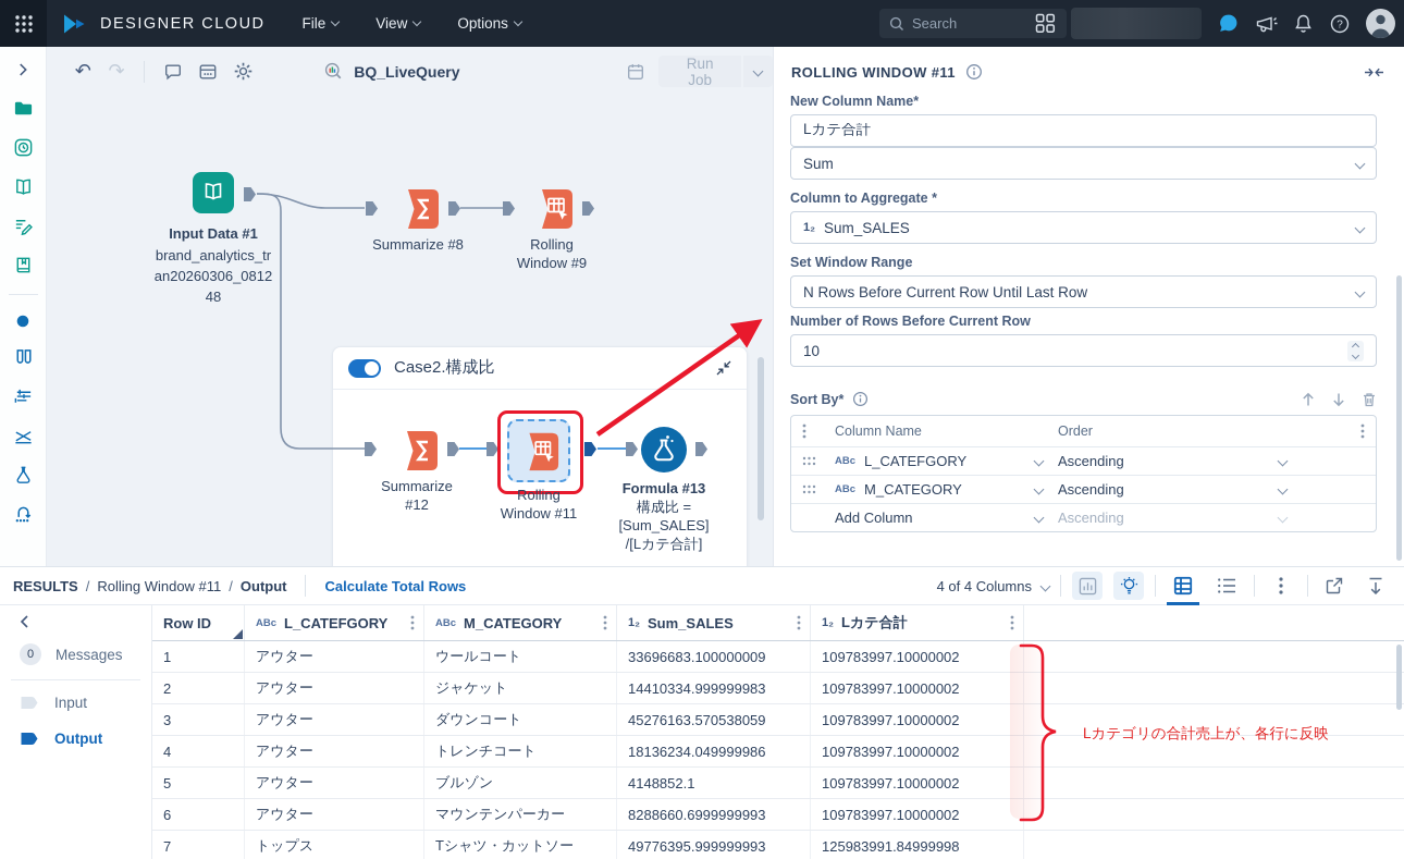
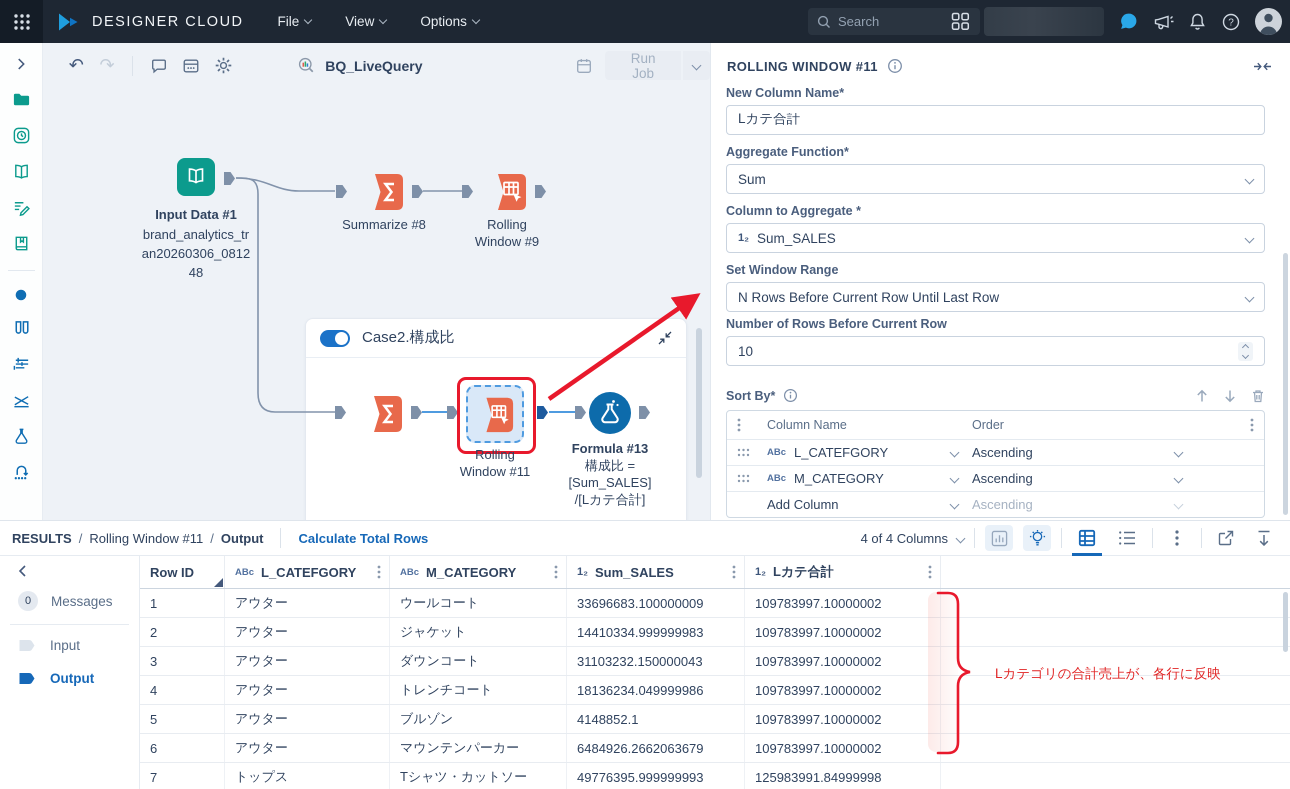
  DESIGNER CLOUD
  File
  View
  Options
  Search
  ?
  ↶
  ↷
  BQ_LiveQuery
  Run Job
  Case2.構成比
  Input Data #1
  brand_analytics_tran20260306_081248
  Summarize #8
  Rolling
  Window #9
- Summarize
- #12
  Rolling
  Window #11
  Formula #13
  構成比 =
  [Sum_SALES]
  /[Lカテ合計]
  ROLLING WINDOW #11
  New Column Name*
  Lカテ合計
+ Aggregate Function*
  Sum
  Column to Aggregate *
  1₂
  Sum_SALES
  Set Window Range
  N Rows Before Current Row Until Last Row
  Number of Rows Before Current Row
  10
  Sort By*
  Column Name
  Order
  ABc
  L_CATEFGORY
  Ascending
  ABc
  M_CATEGORY
  Ascending
  Add Column
  Ascending
  RESULTS
  /
  Rolling Window #11
  /
  Output
  Calculate Total Rows
  4 of 4 Columns
  0
  Messages
  Input
  Output
  Row ID
  ABc
  L_CATEFGORY
  ABc
  M_CATEGORY
  1₂
  Sum_SALES
  1₂
  Lカテ合計
  1
  アウター
  ウールコート
  33696683.100000009
  109783997.10000002
  2
  アウター
  ジャケット
  14410334.999999983
  109783997.10000002
  3
  アウター
  ダウンコート
- 45276163.570538059
+ 31103232.150000043
  109783997.10000002
  4
  アウター
  トレンチコート
  18136234.049999986
  109783997.10000002
  5
  アウター
  ブルゾン
  4148852.1
  109783997.10000002
  6
  アウター
  マウンテンパーカー
- 8288660.6999999993
+ 6484926.2662063679
  109783997.10000002
  7
  トップス
  Tシャツ・カットソー
  49776395.999999993
  125983991.84999998
  Lカテゴリの合計売上が、各行に反映
